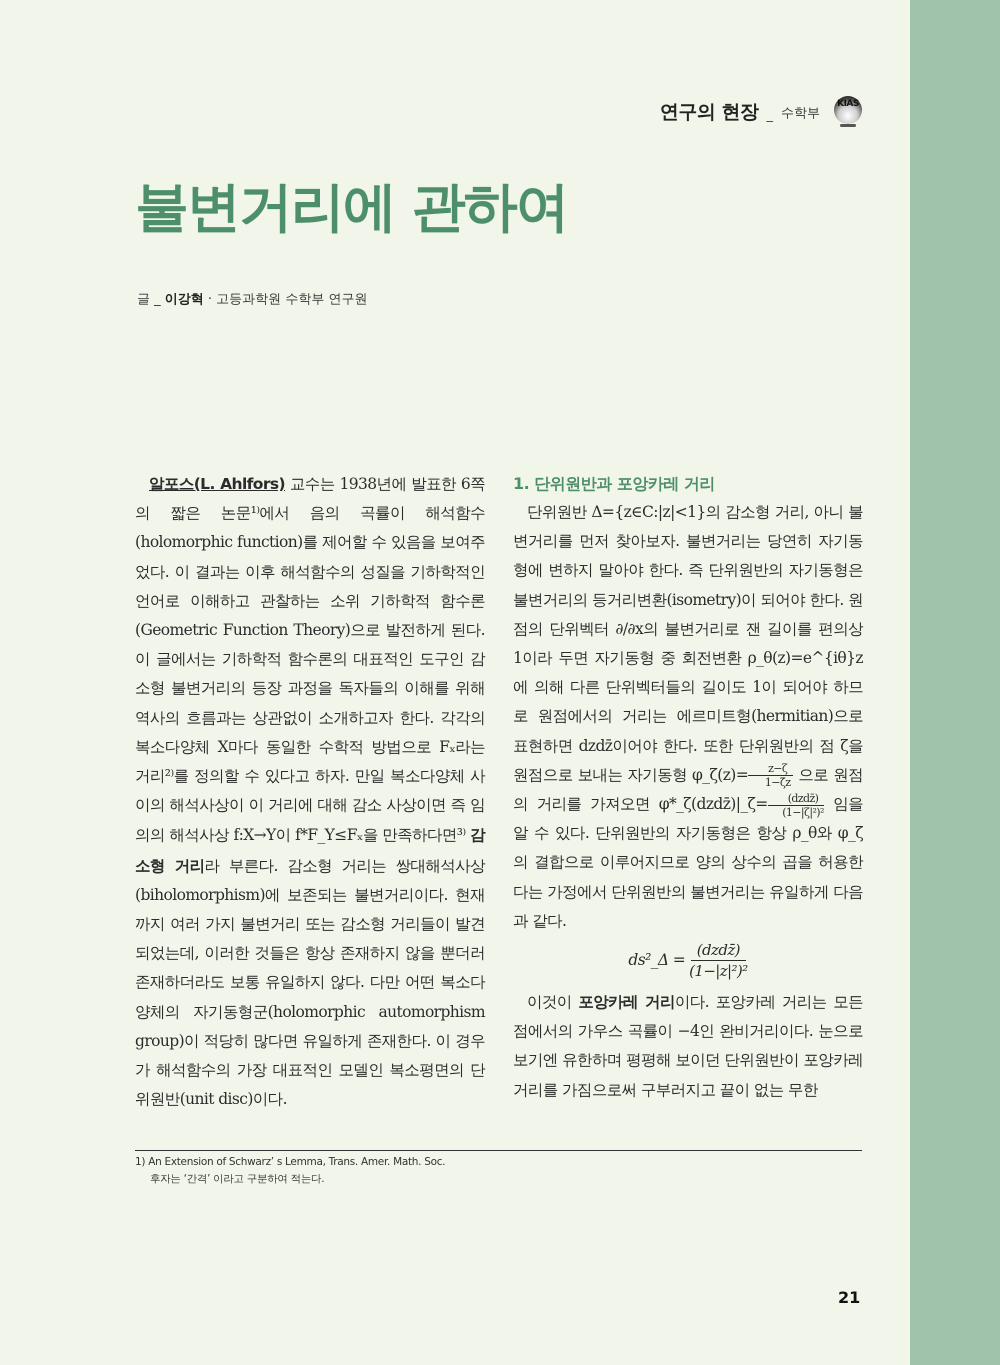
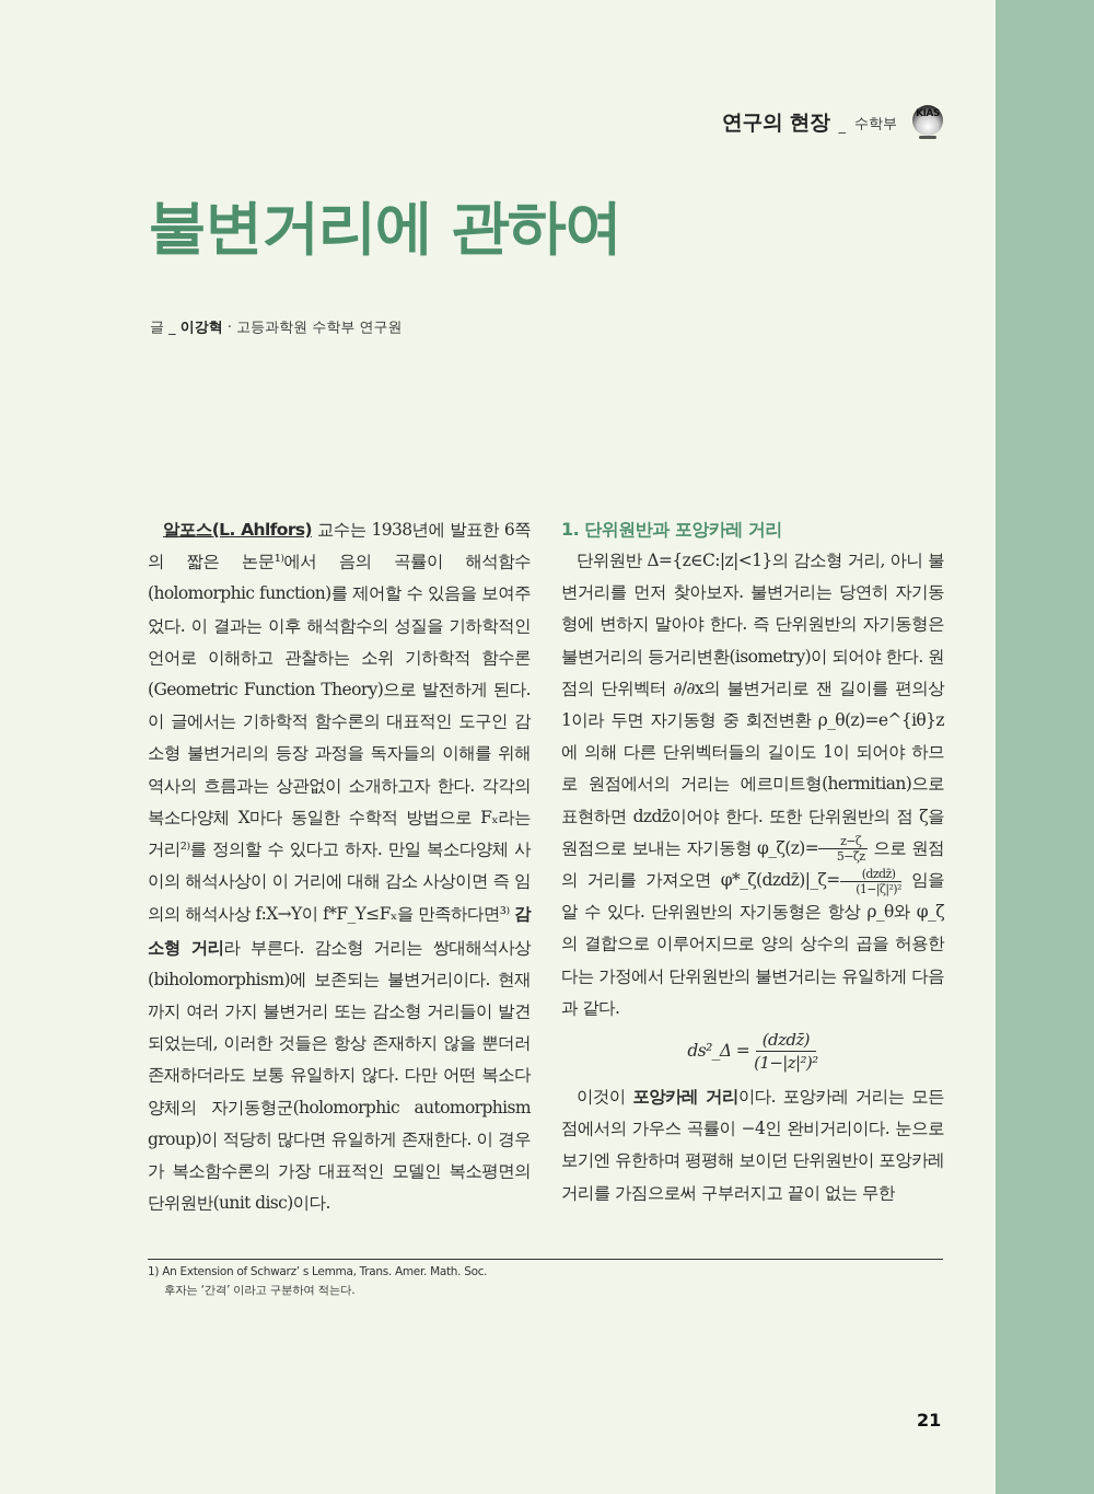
  연구의 현장
  _
  수학부
  KIAS
  불변거리에 관하여
  글 _ 이강혁 · 고등과학원 수학부 연구원
- 알포스(L. Ahlfors) 교수는 1938년에 발표한 6쪽의 짧은 논문¹⁾에서 음의 곡률이 해석함수(holomorphic function)를 제어할 수 있음을 보여주었다. 이 결과는 이후 해석함수의 성질을 기하학적인 언어로 이해하고 관찰하는 소위 기하학적 함수론(Geometric Function Theory)으로 발전하게 된다. 이 글에서는 기하학적 함수론의 대표적인 도구인 감소형 불변거리의 등장 과정을 독자들의 이해를 위해 역사의 흐름과는 상관없이 소개하고자 한다. 각각의 복소다양체 X마다 동일한 수학적 방법으로 Fₓ라는 거리²⁾를 정의할 수 있다고 하자. 만일 복소다양체 사이의 해석사상이 이 거리에 대해 감소 사상이면 즉 임의의 해석사상 f:X→Y이 f*F_Y≤Fₓ을 만족하다면³⁾ 감소형 거리라 부른다. 감소형 거리는 쌍대해석사상(biholomorphism)에 보존되는 불변거리이다. 현재까지 여러 가지 불변거리 또는 감소형 거리들이 발견되었는데, 이러한 것들은 항상 존재하지 않을 뿐더러 존재하더라도 보통 유일하지 않다. 다만 어떤 복소다양체의 자기동형군(holomorphic automorphism group)이 적당히 많다면 유일하게 존재한다. 이 경우가 해석함수의 가장 대표적인 모델인 복소평면의 단위원반(unit disc)이다.
+ 알포스(L. Ahlfors) 교수는 1938년에 발표한 6쪽의 짧은 논문¹⁾에서 음의 곡률이 해석함수(holomorphic function)를 제어할 수 있음을 보여주었다. 이 결과는 이후 해석함수의 성질을 기하학적인 언어로 이해하고 관찰하는 소위 기하학적 함수론(Geometric Function Theory)으로 발전하게 된다. 이 글에서는 기하학적 함수론의 대표적인 도구인 감소형 불변거리의 등장 과정을 독자들의 이해를 위해 역사의 흐름과는 상관없이 소개하고자 한다. 각각의 복소다양체 X마다 동일한 수학적 방법으로 Fₓ라는 거리²⁾를 정의할 수 있다고 하자. 만일 복소다양체 사이의 해석사상이 이 거리에 대해 감소 사상이면 즉 임의의 해석사상 f:X→Y이 f*F_Y≤Fₓ을 만족하다면³⁾ 감소형 거리라 부른다. 감소형 거리는 쌍대해석사상(biholomorphism)에 보존되는 불변거리이다. 현재까지 여러 가지 불변거리 또는 감소형 거리들이 발견되었는데, 이러한 것들은 항상 존재하지 않을 뿐더러 존재하더라도 보통 유일하지 않다. 다만 어떤 복소다양체의 자기동형군(holomorphic automorphism group)이 적당히 많다면 유일하게 존재한다. 이 경우가 복소함수론의 가장 대표적인 모델인 복소평면의 단위원반(unit disc)이다.
  1. 단위원반과 포앙카레 거리
  단위원반 Δ={z∈C:|z|<1}의 감소형 거리, 아니 불변거리를 먼저 찾아보자. 불변거리는 당연히 자기동형에 변하지 말아야 한다. 즉 단위원반의 자기동형은 불변거리의 등거리변환(isometry)이 되어야 한다. 원점의 단위벡터 ∂/∂x의 불변거리로 잰 길이를 편의상 1이라 두면 자기동형 중 회전변환 ρ_θ(z)=e^{iθ}z에 의해 다른 단위벡터들의 길이도 1이 되어야 하므로 원점에서의 거리는 에르미트형(hermitian)으로 표현하면 dzdz̄이어야 한다. 또한 단위원반의 점 ζ을 원점으로 보내는 자기동형 φ_ζ(z)=
  z−ζ
- 1−ζ̄z
+ 5−ζ̄z
  으로 원점의 거리를 가져오면 φ*_ζ(dzdz̄)|_ζ=
  (dzdz̄)
  (1−|ζ|²)²
  임을 알 수 있다. 단위원반의 자기동형은 항상 ρ_θ와 φ_ζ의 결합으로 이루어지므로 양의 상수의 곱을 허용한다는 가정에서 단위원반의 불변거리는 유일하게 다음과 같다.
  ds²_Δ =
  (dzdz̄)
  (1−|z|²)²
  이것이 포앙카레 거리이다. 포앙카레 거리는 모든 점에서의 가우스 곡률이 −4인 완비거리이다. 눈으로 보기엔 유한하며 평평해 보이던 단위원반이 포앙카레 거리를 가짐으로써 구부러지고 끝이 없는 무한
  1) An Extension of Schwarz’ s Lemma, Trans. Amer. Math. Soc.
  후자는 ‘간격’ 이라고 구분하여 적는다.
  21
